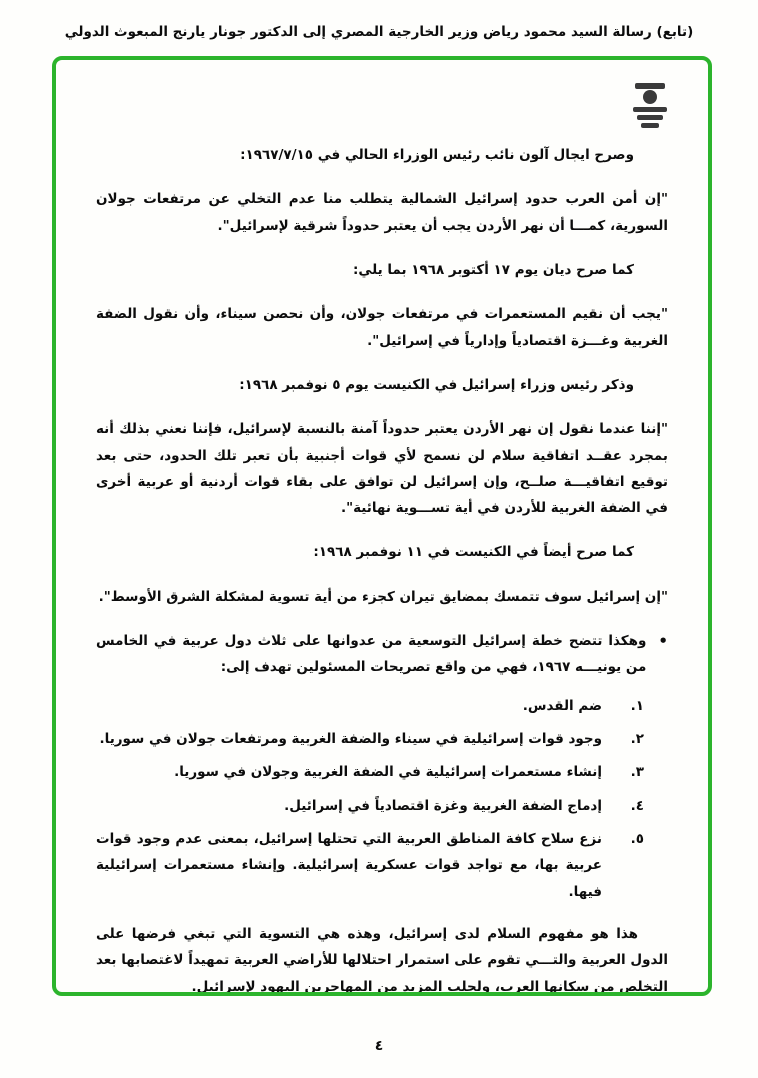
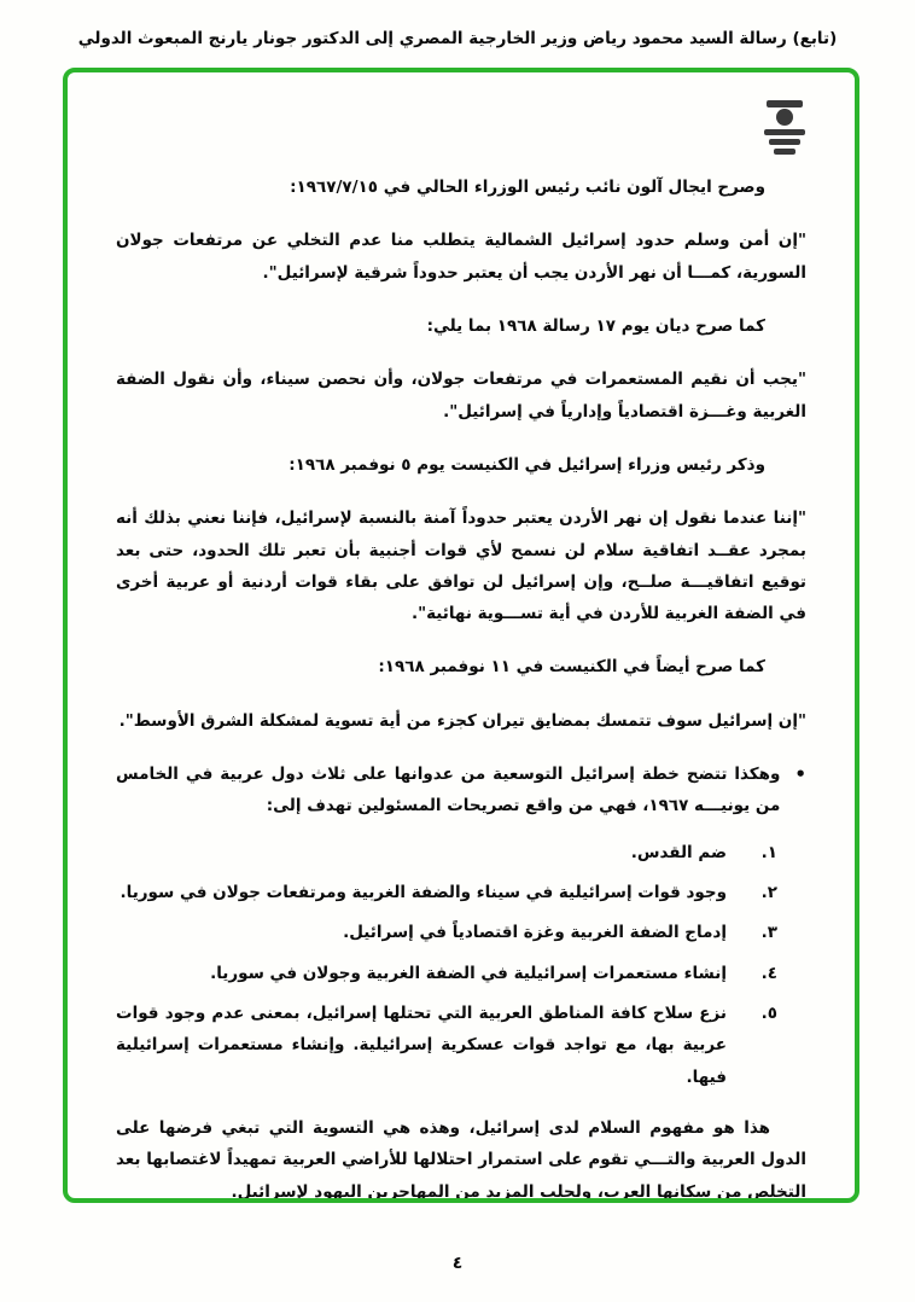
  (تابع) رسالة السيد محمود رياض وزير الخارجية المصري إلى الدكتور جونار يارنج المبعوث الدولي
  وصرح ايجال آلون نائب رئيس الوزراء الحالي في ١٩٦٧/٧/١٥:
- "إن أمن العرب حدود إسرائيل الشمالية يتطلب منا عدم التخلي عن مرتفعات جولان السورية، كمـــا أن نهر الأردن يجب أن يعتبر حدوداً شرقية لإسرائيل".
+ "إن أمن وسلم حدود إسرائيل الشمالية يتطلب منا عدم التخلي عن مرتفعات جولان السورية، كمـــا أن نهر الأردن يجب أن يعتبر حدوداً شرقية لإسرائيل".
- كما صرح ديان يوم ١٧ أكتوبر ١٩٦٨ بما يلي:
+ كما صرح ديان يوم ١٧ رسالة ١٩٦٨ بما يلي:
  "يجب أن نقيم المستعمرات في مرتفعات جولان، وأن نحصن سيناء، وأن نقول الضفة الغربية وغـــزة اقتصادياً وإدارياً في إسرائيل".
  وذكر رئيس وزراء إسرائيل في الكنيست يوم ٥ نوفمبر ١٩٦٨:
  "إننا عندما نقول إن نهر الأردن يعتبر حدوداً آمنة بالنسبة لإسرائيل، فإننا نعني بذلك أنه بمجرد عقــد اتفاقية سلام لن نسمح لأي قوات أجنبية بأن تعبر تلك الحدود، حتى بعد توقيع اتفاقيـــة صلــح، وإن إسرائيل لن توافق على بقاء قوات أردنية أو عربية أخرى في الضفة الغربية للأردن في أية تســـوية نهائية".
  كما صرح أيضاً في الكنيست في ١١ نوفمبر ١٩٦٨:
  "إن إسرائيل سوف تتمسك بمضايق تيران كجزء من أية تسوية لمشكلة الشرق الأوسط".
  •
  وهكذا تتضح خطة إسرائيل التوسعية من عدوانها على ثلاث دول عربية في الخامس من يونيـــه ١٩٦٧، فهي من واقع تصريحات المسئولين تهدف إلى:
  ١.
  ضم القدس.
  ٢.
  وجود قوات إسرائيلية في سيناء والضفة الغربية ومرتفعات جولان في سوريا.
  ٣.
- إنشاء مستعمرات إسرائيلية في الضفة الغربية وجولان في سوريا.
+ إدماج الضفة الغربية وغزة اقتصادياً في إسرائيل.
  ٤.
- إدماج الضفة الغربية وغزة اقتصادياً في إسرائيل.
+ إنشاء مستعمرات إسرائيلية في الضفة الغربية وجولان في سوريا.
  ٥.
  نزع سلاح كافة المناطق العربية التي تحتلها إسرائيل، بمعنى عدم وجود قوات عربية بها، مع تواجد قوات عسكرية إسرائيلية. وإنشاء مستعمرات إسرائيلية فيها.
  هذا هو مفهوم السلام لدى إسرائيل، وهذه هي التسوية التي تبغي فرضها على الدول العربية والتـــي تقوم على استمرار احتلالها للأراضي العربية تمهيداً لاغتصابها بعد التخلص من سكانها العرب، ولجلب المزيد من المهاجرين اليهود لإسرائيل.
  ٤
